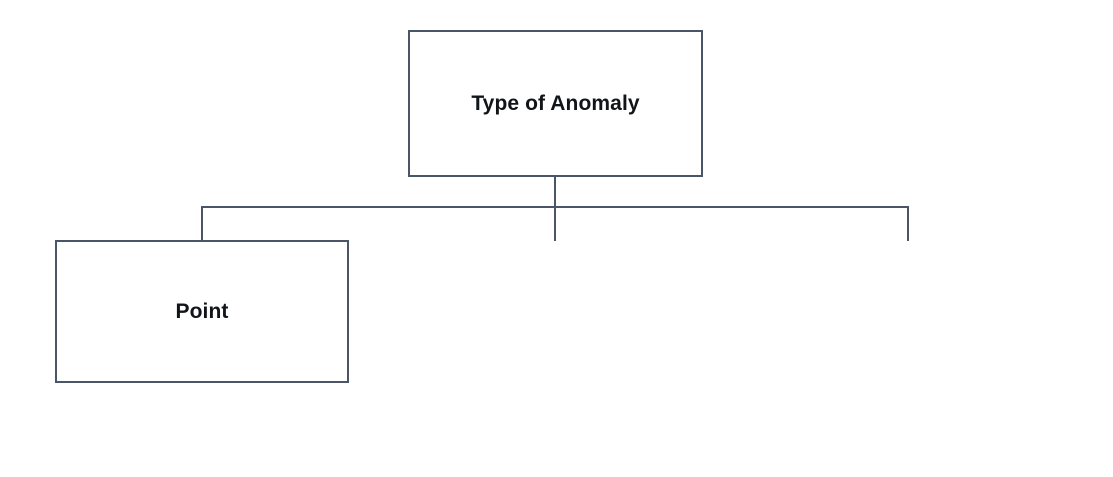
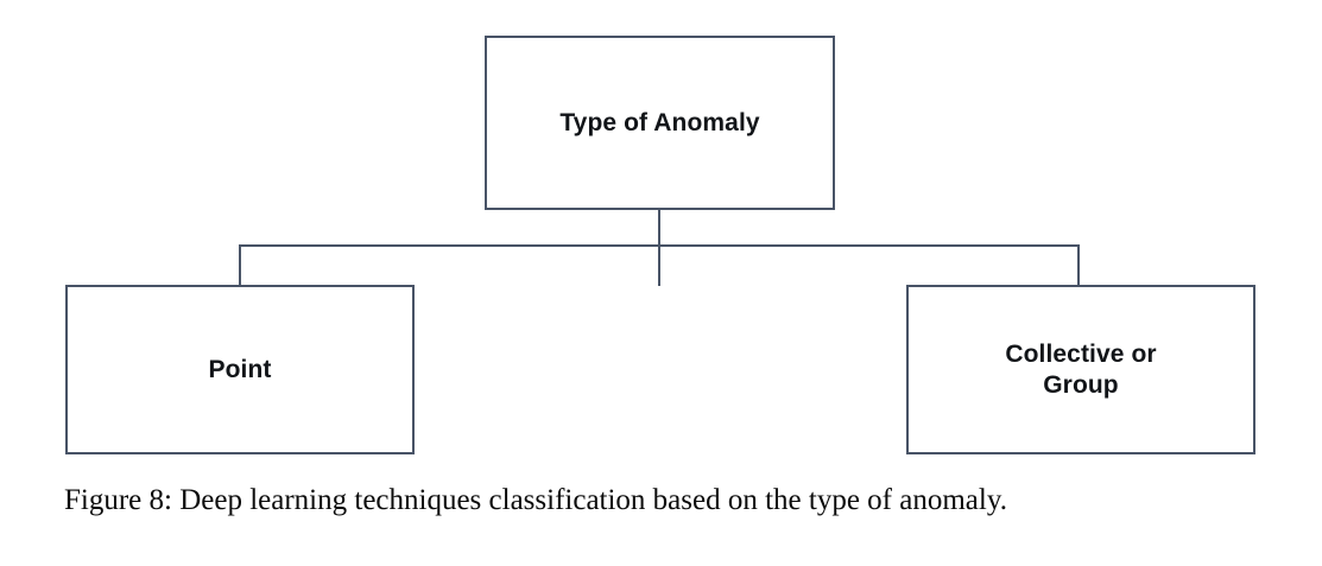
  Type of Anomaly
  Point
+ Collective or
+ Group
+ Figure 8: Deep learning techniques classification based on the type of anomaly.
